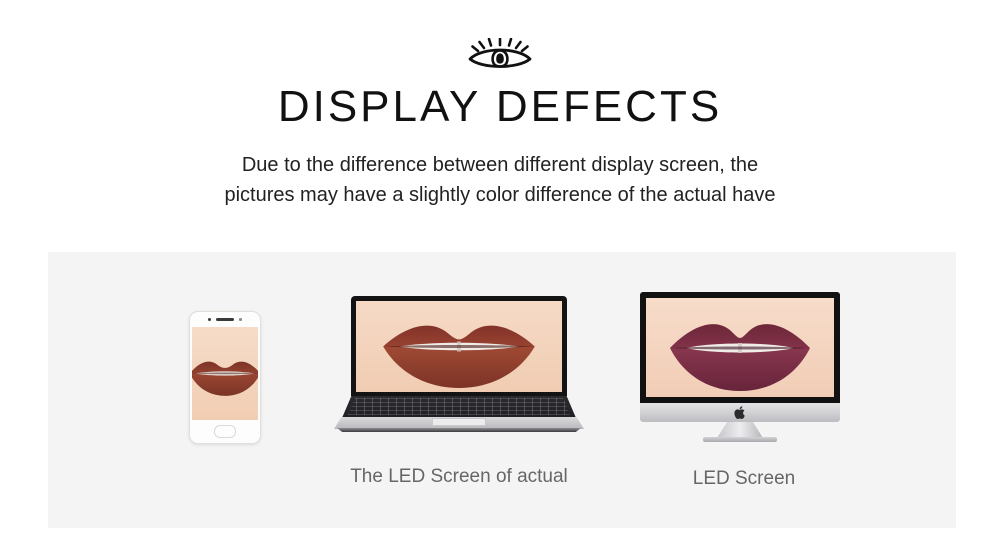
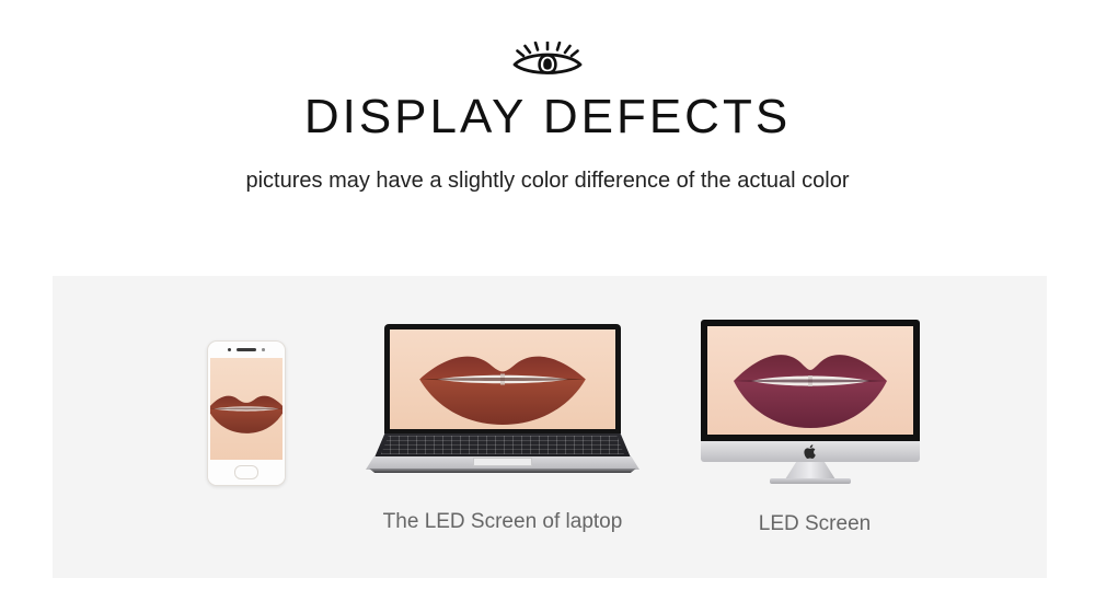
  DISPLAY DEFECTS
- Due to the difference between different display screen, the
- pictures may have a slightly color difference of the actual have
+ pictures may have a slightly color difference of the actual color
- The LED Screen of actual
+ The LED Screen of laptop
  LED Screen
